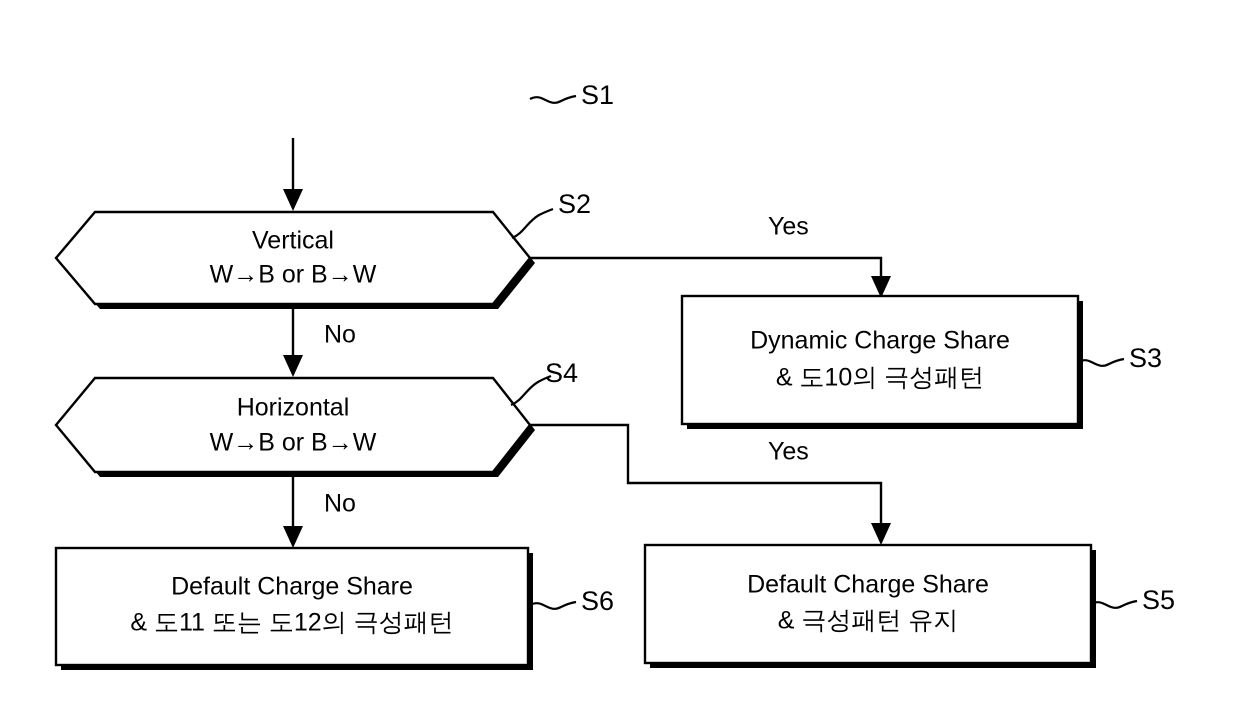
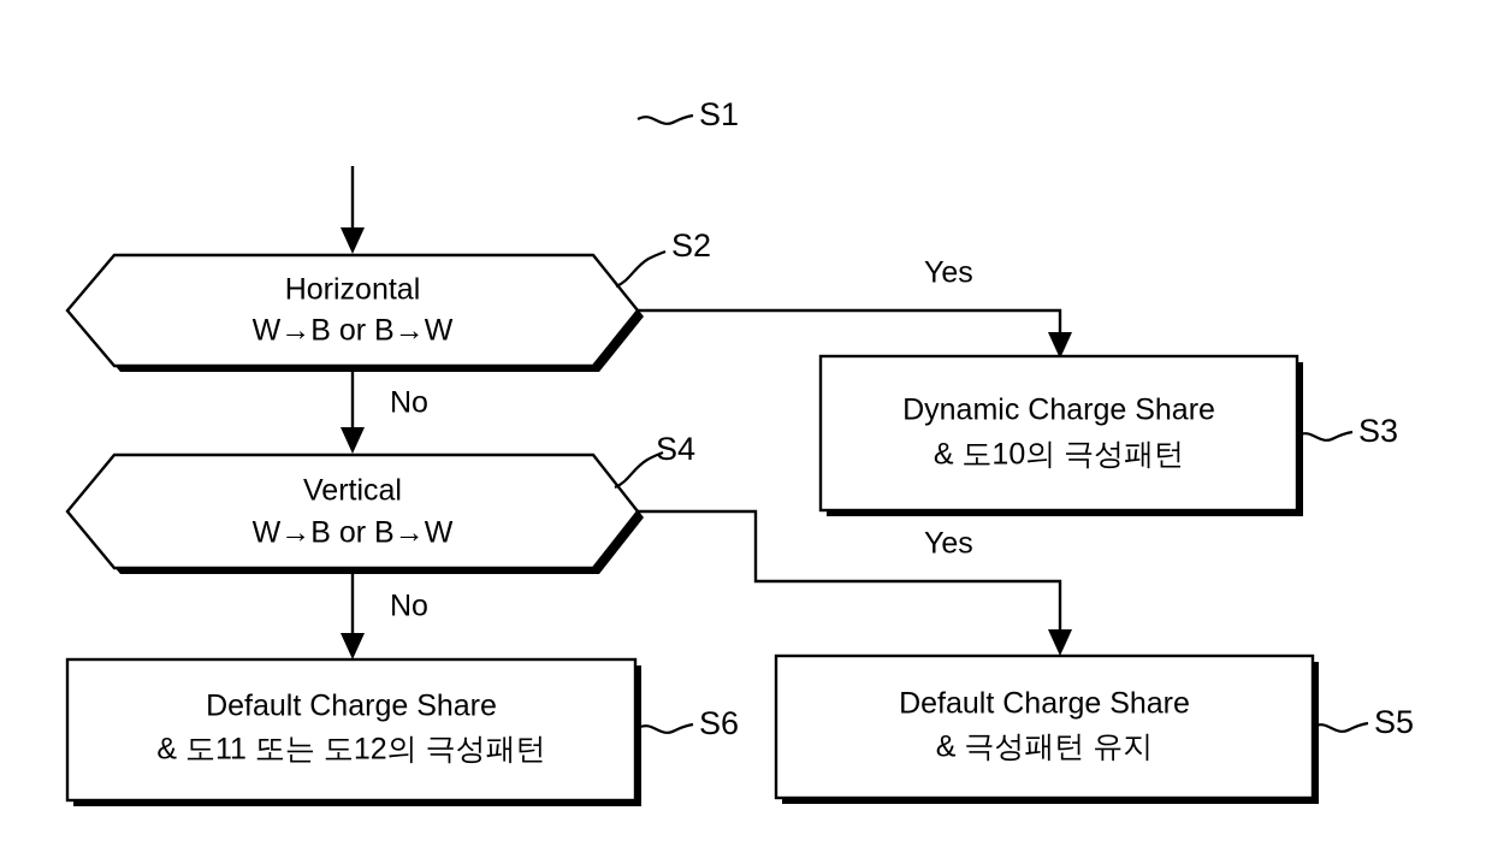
  S1
- Vertical
+ Horizontal
  W→B or B→W
  S2
  Yes
  No
  Dynamic Charge Share
  & 도10의 극성패턴
  S3
- Horizontal
+ Vertical
  W→B or B→W
  S4
  Yes
  No
  Default Charge Share
  & 도11 또는 도12의 극성패턴
  S6
  Default Charge Share
  & 극성패턴 유지
  S5
